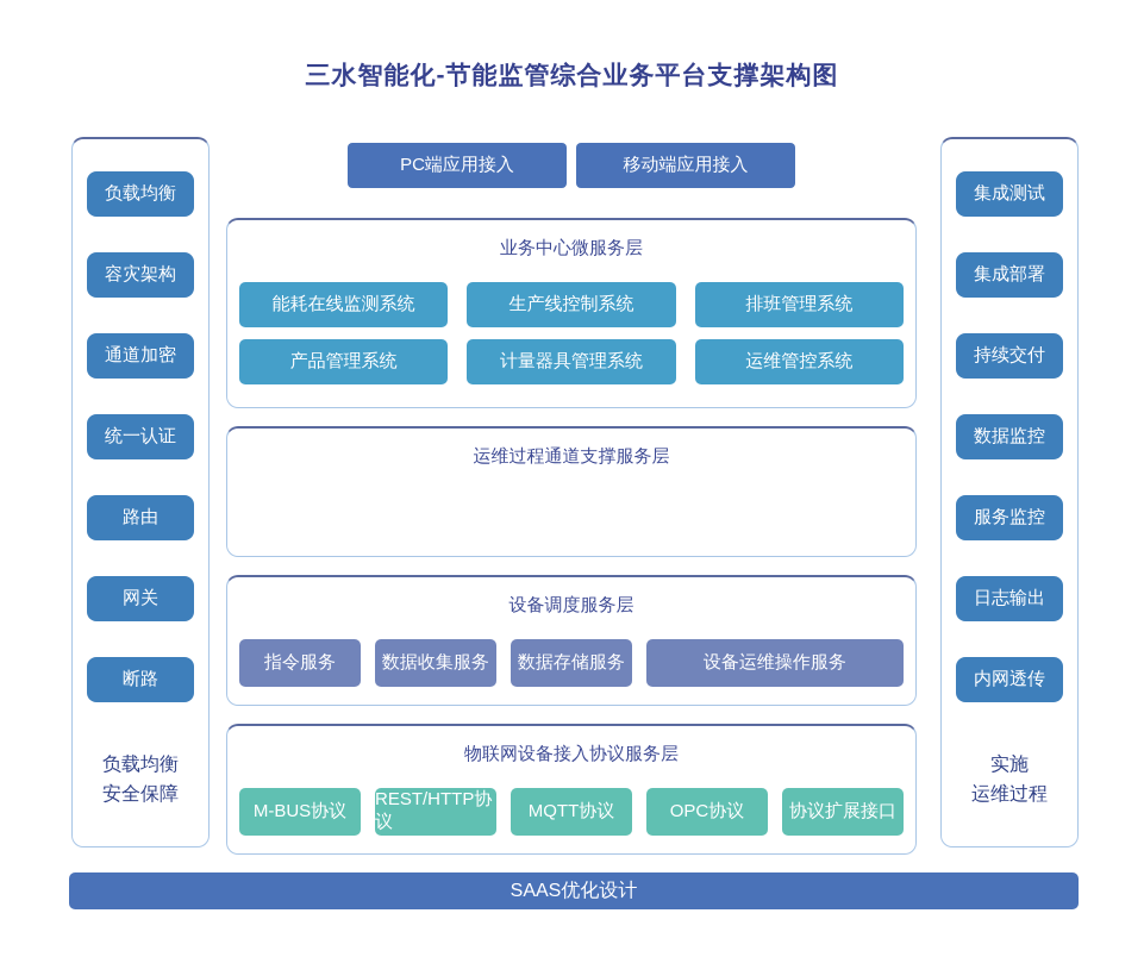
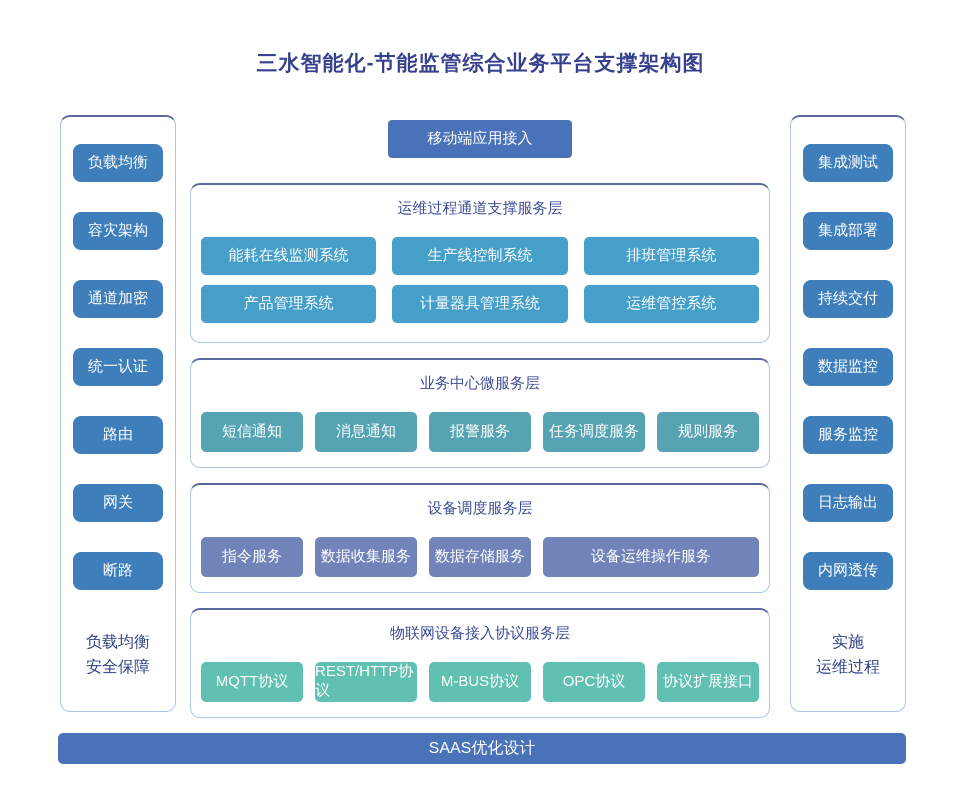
  三水智能化-节能监管综合业务平台支撑架构图
  负载均衡
  容灾架构
  通道加密
  统一认证
  路由
  网关
  断路
  负载均衡
  安全保障
  集成测试
  集成部署
  持续交付
  数据监控
  服务监控
  日志输出
  内网透传
  实施
  运维过程
- PC端应用接入
  移动端应用接入
- 业务中心微服务层
+ 运维过程通道支撑服务层
  能耗在线监测系统
  生产线控制系统
  排班管理系统
  产品管理系统
  计量器具管理系统
  运维管控系统
- 运维过程通道支撑服务层
+ 业务中心微服务层
+ 短信通知
+ 消息通知
+ 报警服务
+ 任务调度服务
+ 规则服务
  设备调度服务层
  指令服务
  数据收集服务
  数据存储服务
  设备运维操作服务
  物联网设备接入协议服务层
- M-BUS协议
+ MQTT协议
  REST/HTTP协议
- MQTT协议
+ M-BUS协议
  OPC协议
  协议扩展接口
  SAAS优化设计
